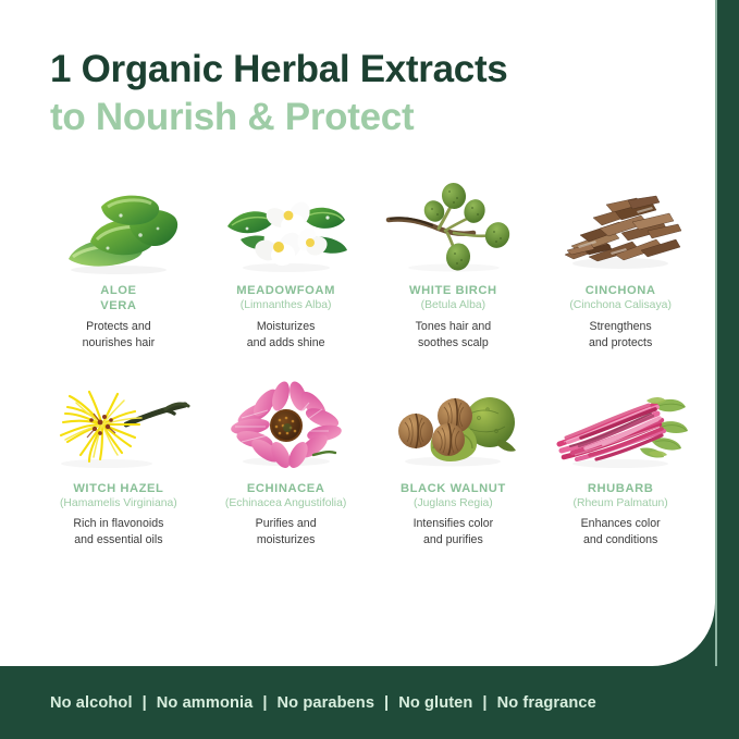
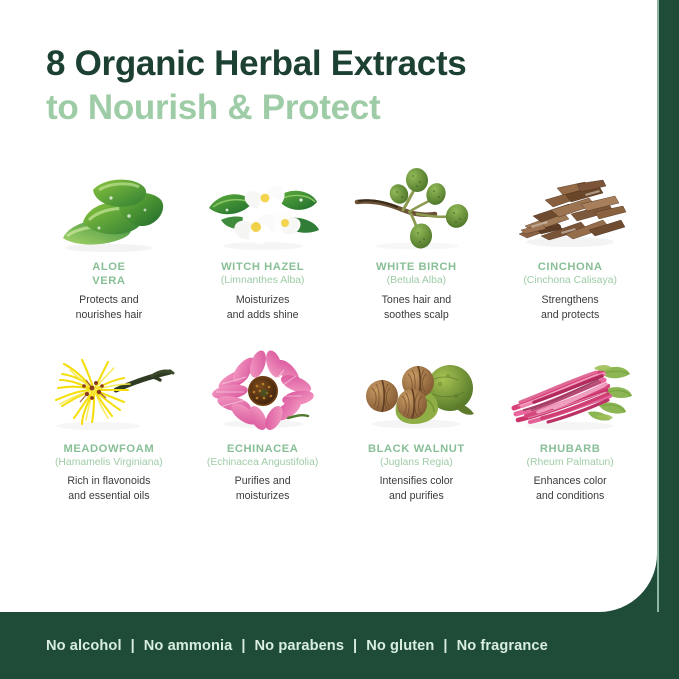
- 1 Organic Herbal Extracts
+ 8 Organic Herbal Extracts
  to Nourish & Protect
  ALOE
  VERA
  Protects and
  nourishes hair
- MEADOWFOAM
+ WITCH HAZEL
  (Limnanthes Alba)
  Moisturizes
  and adds shine
  WHITE BIRCH
  (Betula Alba)
  Tones hair and
  soothes scalp
  CINCHONA
  (Cinchona Calisaya)
  Strengthens
  and protects
- WITCH HAZEL
+ MEADOWFOAM
  (Hamamelis Virginiana)
  Rich in flavonoids
  and essential oils
  ECHINACEA
  (Echinacea Angustifolia)
  Purifies and
  moisturizes
  BLACK WALNUT
  (Juglans Regia)
  Intensifies color
  and purifies
  RHUBARB
  (Rheum Palmatun)
  Enhances color
  and conditions
  No alcohol
  |
  No ammonia
  |
  No parabens
  |
  No gluten
  |
  No fragrance
